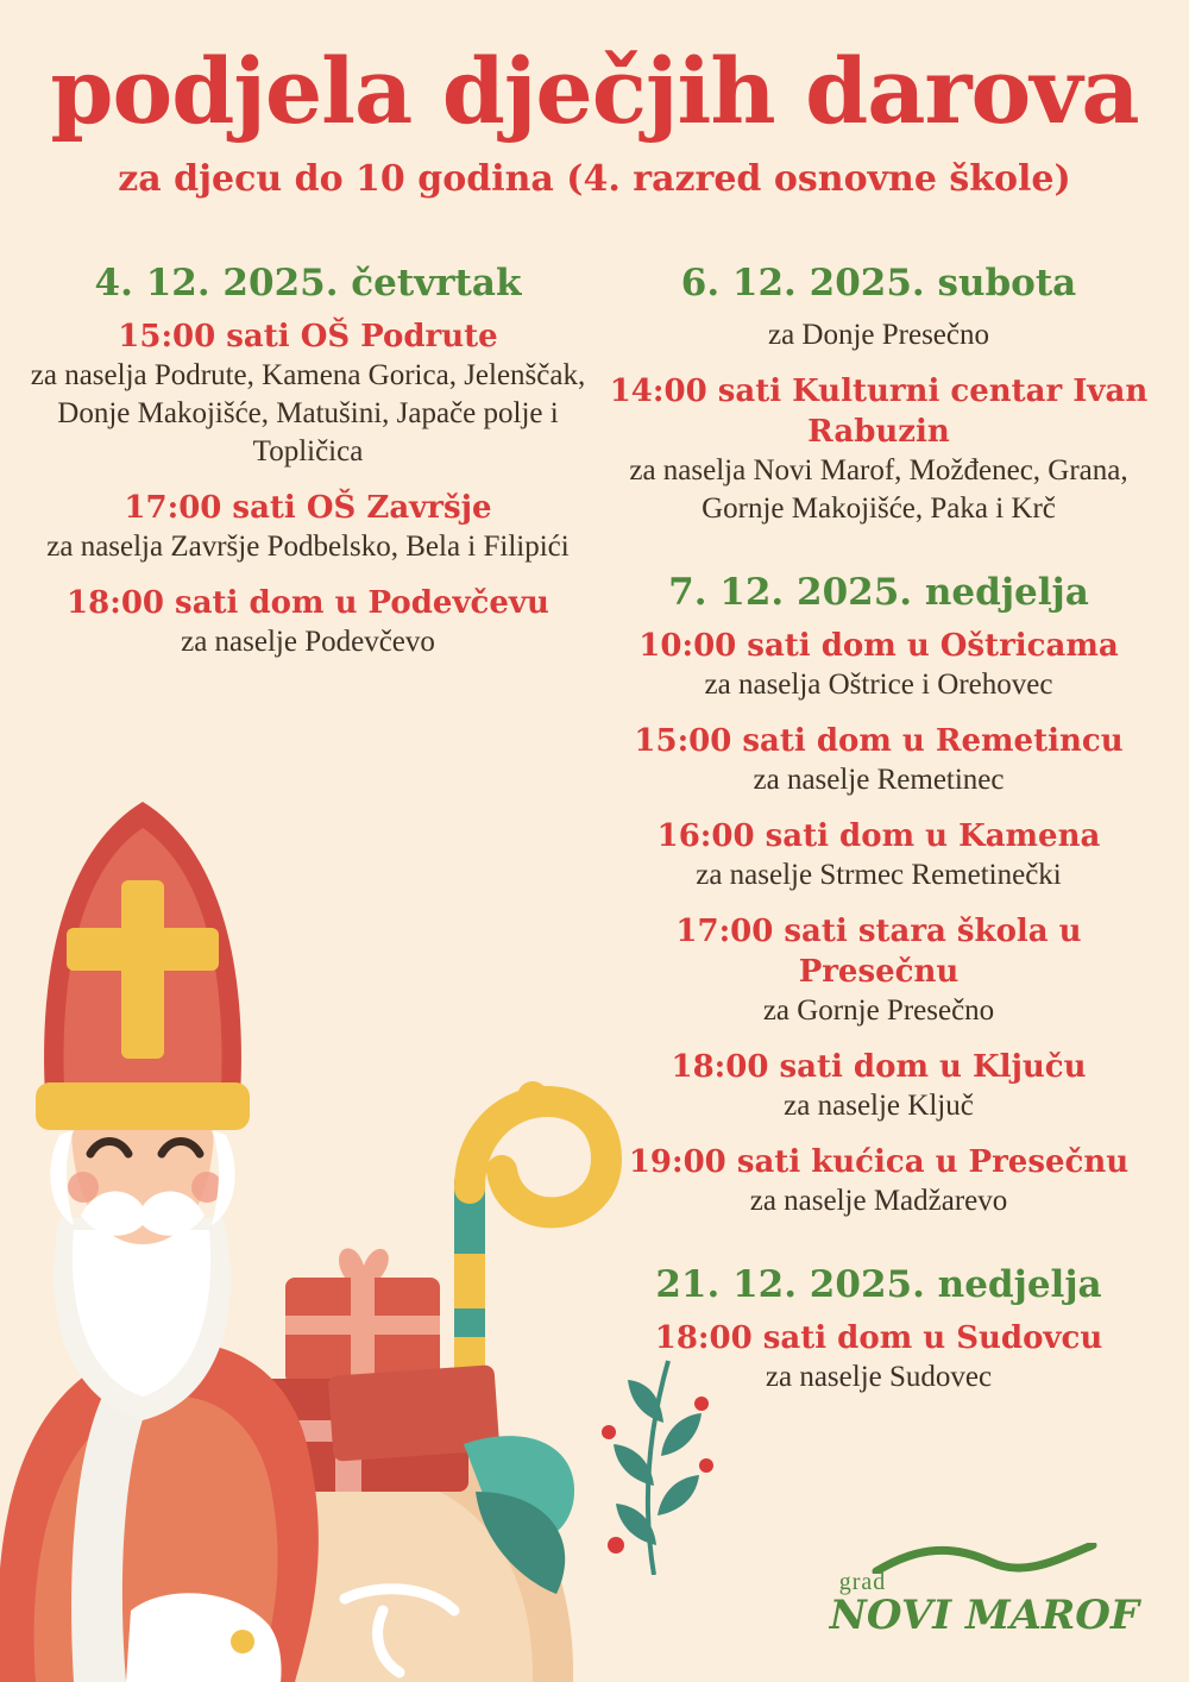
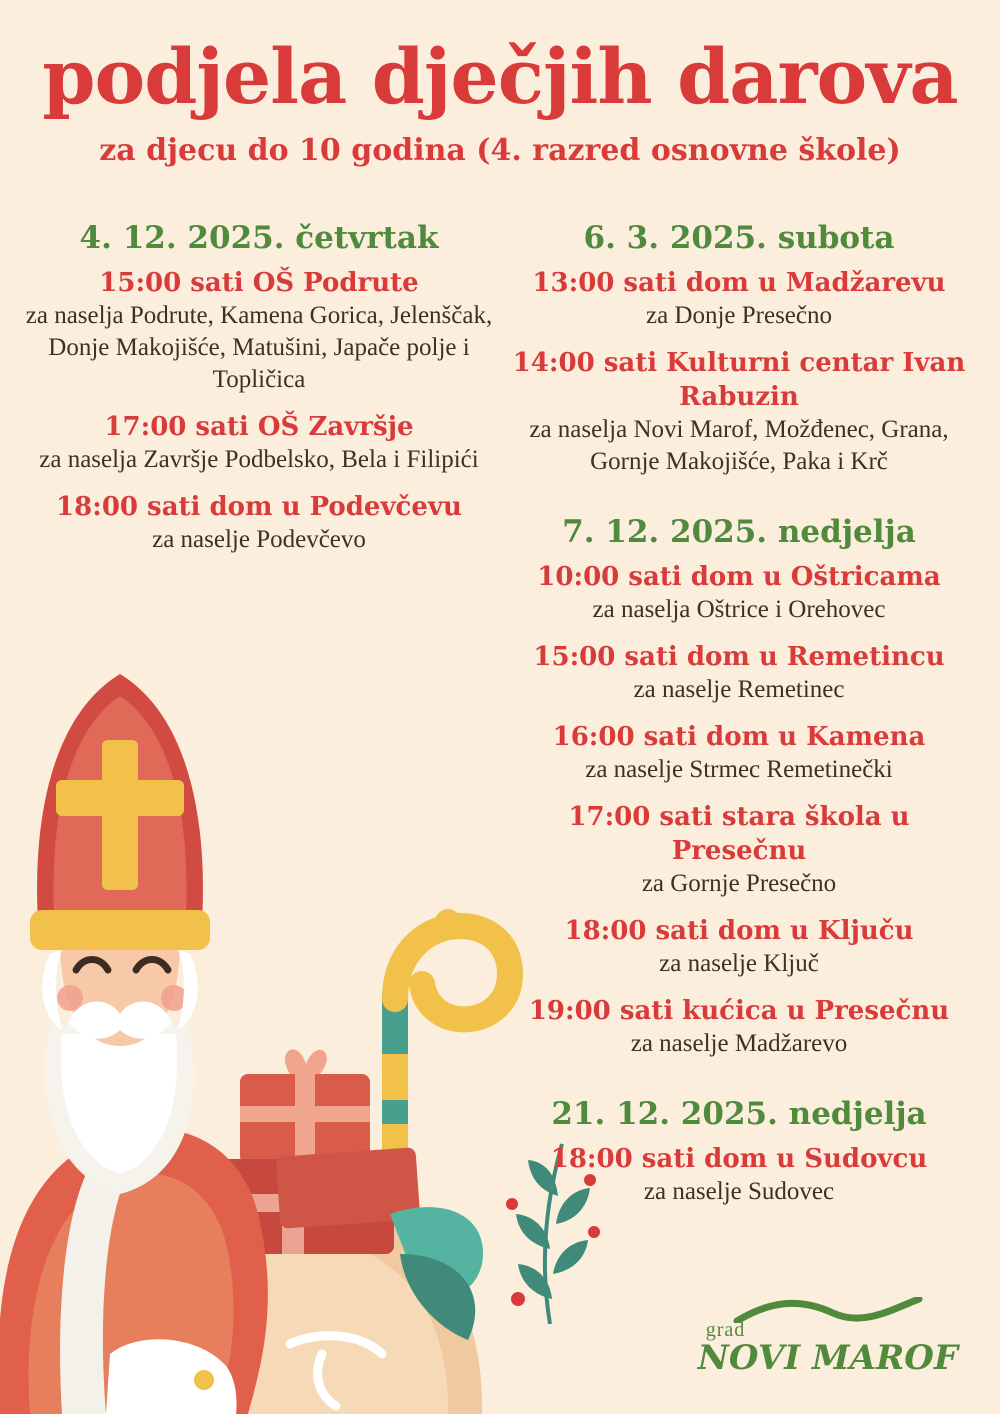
  podjela dječjih darova
  za djecu do 10 godina (4. razred osnovne škole)
  4. 12. 2025. četvrtak
  15:00 sati OŠ Podrute
  za naselja Podrute, Kamena Gorica, Jelenščak, Donje Makojišće, Matušini, Japače polje i Topličica
  17:00 sati OŠ Završje
  za naselja Završje Podbelsko, Bela i Filipići
  18:00 sati dom u Podevčevu
  za naselje Podevčevo
- 6. 12. 2025. subota
+ 6. 3. 2025. subota
+ 13:00 sati dom u Madžarevu
  za Donje Presečno
  14:00 sati Kulturni centar Ivan Rabuzin
  za naselja Novi Marof, Možđenec, Grana, Gornje Makojišće, Paka i Krč
  7. 12. 2025. nedjelja
  10:00 sati dom u Oštricama
  za naselja Oštrice i Orehovec
  15:00 sati dom u Remetincu
  za naselje Remetinec
  16:00 sati dom u Kamena
  za naselje Strmec Remetinečki
  17:00 sati stara škola u Presečnu
  za Gornje Presečno
  18:00 sati dom u Ključu
  za naselje Ključ
  19:00 sati kućica u Presečnu
  za naselje Madžarevo
  21. 12. 2025. nedjelja
  18:00 sati dom u Sudovcu
  za naselje Sudovec
  grad
  NOVI MAROF
